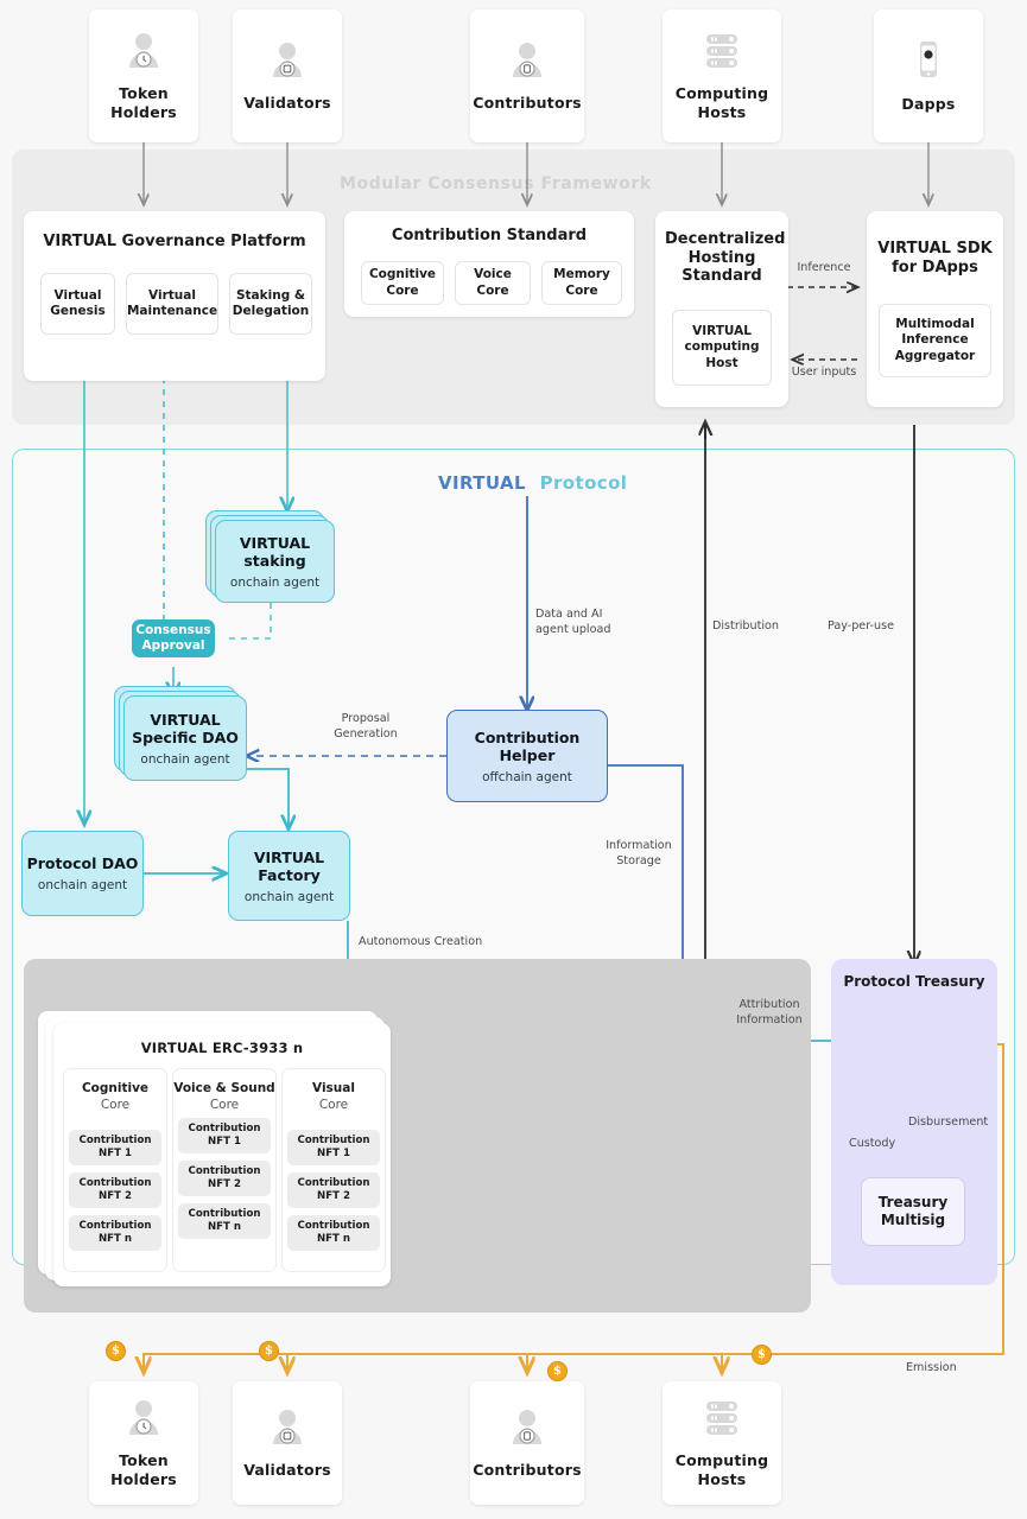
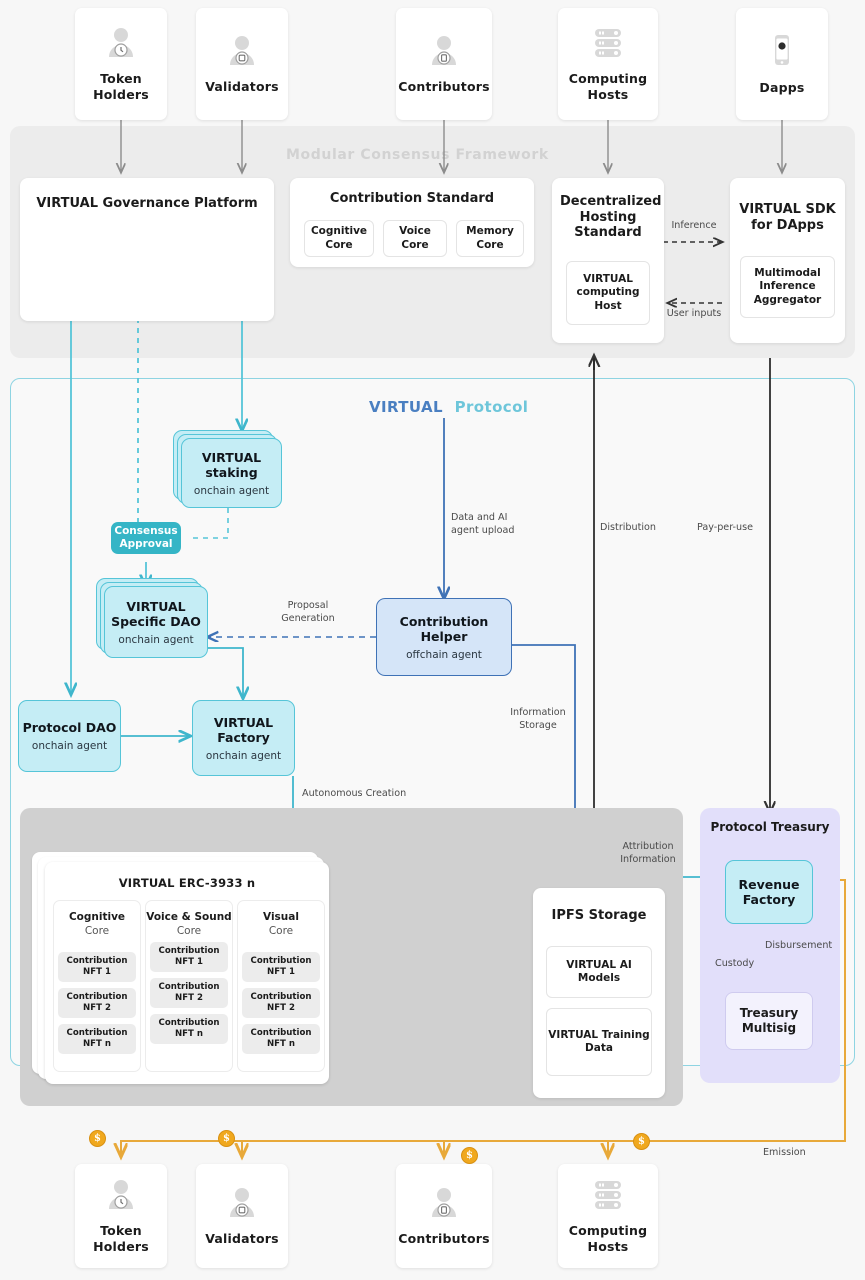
  Modular Consensus Framework
  VIRTUAL Protocol
  Protocol Treasury
  Token Holders
  Validators
  Contributors
  Computing Hosts
  Dapps
  VIRTUAL Governance Platform
- Virtual Genesis
- Virtual Maintenance
- Staking & Delegation
  Contribution Standard
  Cognitive Core
  Voice Core
  Memory Core
  Decentralized Hosting Standard
  VIRTUAL computing Host
  VIRTUAL SDK for DApps
  Multimodal Inference Aggregator
  Inference
  User inputs
  VIRTUAL staking
  onchain agent
  Consensus Approval
  VIRTUAL Specific DAO
  onchain agent
  Protocol DAO
  onchain agent
  VIRTUAL Factory
  onchain agent
  Contribution Helper
  offchain agent
  Data and AI agent upload
  Proposal Generation
  Autonomous Creation
  Information Storage
  Attribution Information
  Distribution
  Pay-per-use
  Emission
  Custody
  Disbursement
  VIRTUAL ERC-3933 n
  Cognitive
  Core
  Contribution NFT 1
  Contribution NFT 2
  Contribution NFT n
  Voice & Sound
  Core
  Contribution NFT 1
  Contribution NFT 2
  Contribution NFT n
  Visual
  Core
  Contribution NFT 1
  Contribution NFT 2
  Contribution NFT n
+ IPFS Storage
+ VIRTUAL AI Models
+ VIRTUAL Training Data
+ Revenue Factory
  Treasury Multisig
  $
  $
  $
  $
  Token Holders
  Validators
  Contributors
  Computing Hosts
